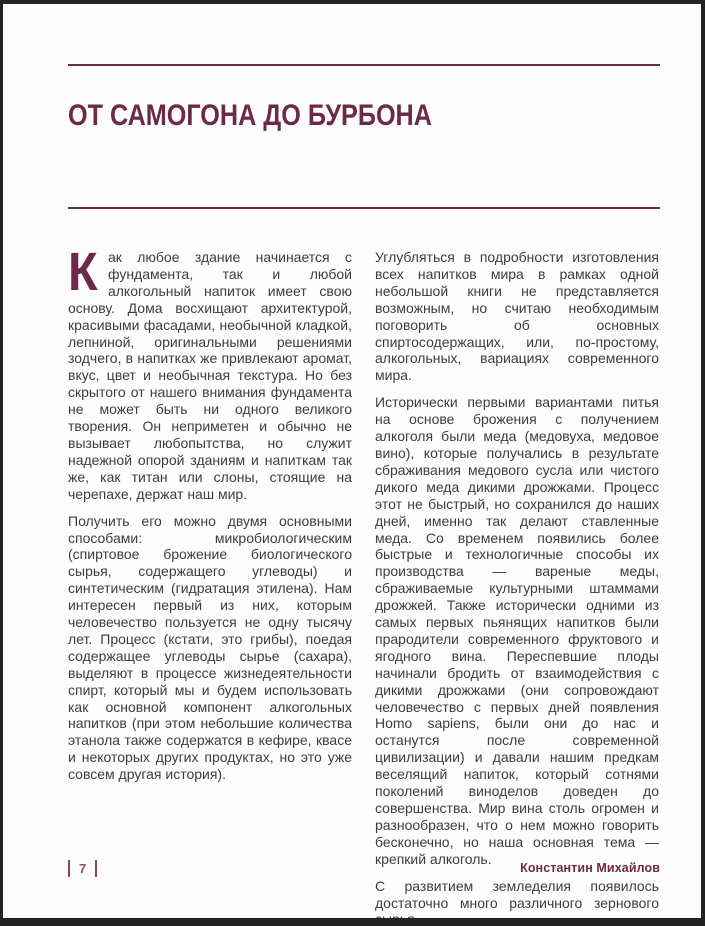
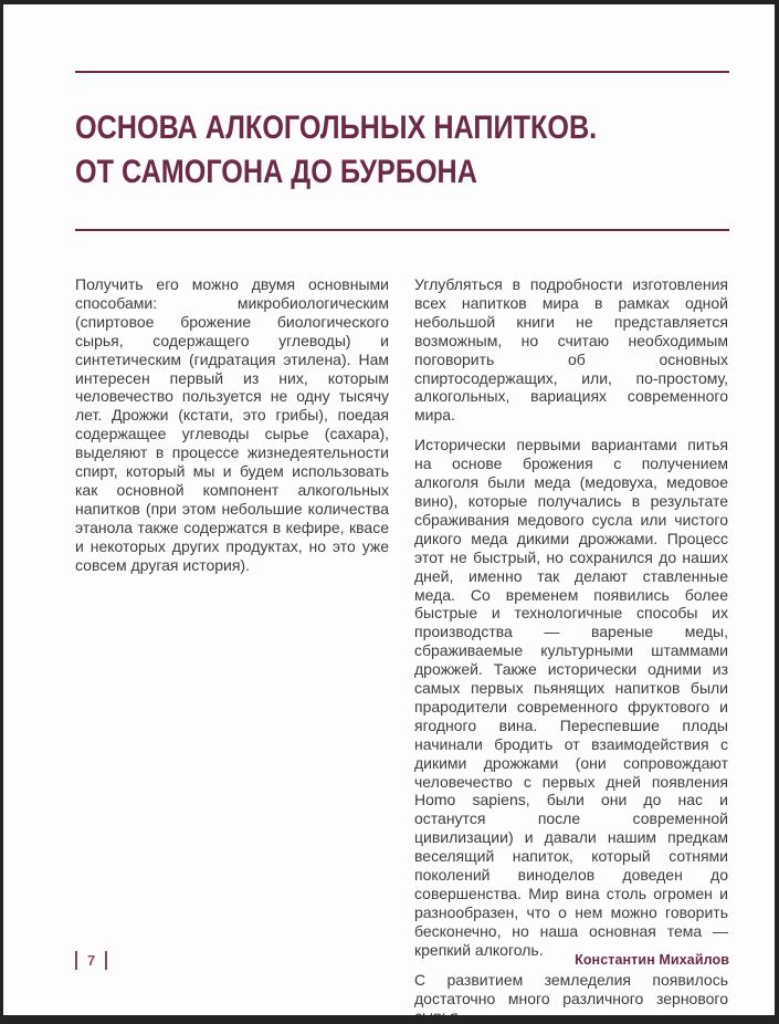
+ ОСНОВА АЛКОГОЛЬНЫХ НАПИТКОВ.
  ОТ САМОГОНА ДО БУРБОНА
- К
- ак любое здание начинается с фундамента, так и любой алкогольный напиток имеет свою основу. Дома восхищают архитектурой, красивыми фасадами, необычной кладкой, лепниной, оригинальными решениями зодчего, в напитках же привлекают аромат, вкус, цвет и необычная текстура. Но без скрытого от нашего внимания фундамента не может быть ни одного великого творения. Он неприметен и обычно не вызывает любопытства, но служит надежной опорой зданиям и напиткам так же, как титан или слоны, стоящие на черепахе, держат наш мир.
- Получить его можно двумя основными способами: микробиологическим (спиртовое брожение биологического сырья, содержащего углеводы) и синтетическим (гидратация этилена). Нам интересен первый из них, которым человечество пользуется не одну тысячу лет. Процесс (кстати, это грибы), поедая содержащее углеводы сырье (сахара), выделяют в процессе жизнедеятельности спирт, который мы и будем использовать как основной компонент алкогольных напитков (при этом небольшие количества этанола также содержатся в кефире, квасе и некоторых других продуктах, но это уже совсем другая история).
+ Получить его можно двумя основными способами: микробиологическим (спиртовое брожение биологического сырья, содержащего углеводы) и синтетическим (гидратация этилена). Нам интересен первый из них, которым человечество пользуется не одну тысячу лет. Дрожжи (кстати, это грибы), поедая содержащее углеводы сырье (сахара), выделяют в процессе жизнедеятельности спирт, который мы и будем использовать как основной компонент алкогольных напитков (при этом небольшие количества этанола также содержатся в кефире, квасе и некоторых других продуктах, но это уже совсем другая история).
  Углубляться в подробности изготовления всех напитков мира в рамках одной небольшой книги не представляется возможным, но считаю необходимым поговорить об основных спиртосодержащих, или, по-простому, алкогольных, вариациях современного мира.
  Исторически первыми вариантами питья на основе брожения с получением алкоголя были меда (медовуха, медовое вино), которые получались в результате сбраживания медового сусла или чистого дикого меда дикими дрожжами. Процесс этот не быстрый, но сохранился до наших дней, именно так делают ставленные меда. Со временем появились более быстрые и технологичные способы их производства — вареные меды, сбраживаемые культурными штаммами дрожжей. Также исторически одними из самых первых пьянящих напитков были прародители современного фруктового и ягодного вина. Переспевшие плоды начинали бродить от взаимодействия с дикими дрожжами (они сопровождают человечество с первых дней появления Homo sapiens, были они до нас и останутся после современной цивилизации) и давали нашим предкам веселящий напиток, который сотнями поколений виноделов доведен до совершенства. Мир вина столь огромен и разнообразен, что о нем можно говорить бесконечно, но наша основная тема — крепкий алкоголь.
  С развитием земледелия появилось достаточно много различного зернового
  7
  Константин Михайлов
